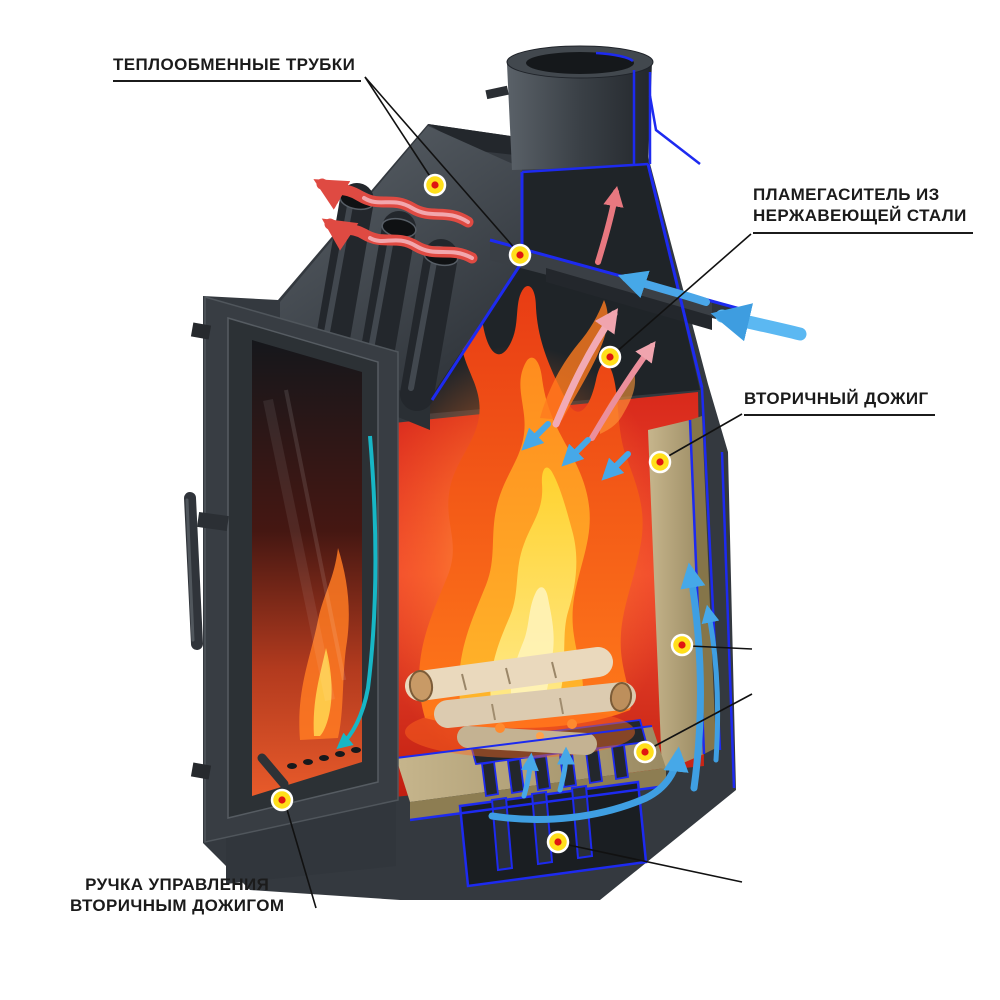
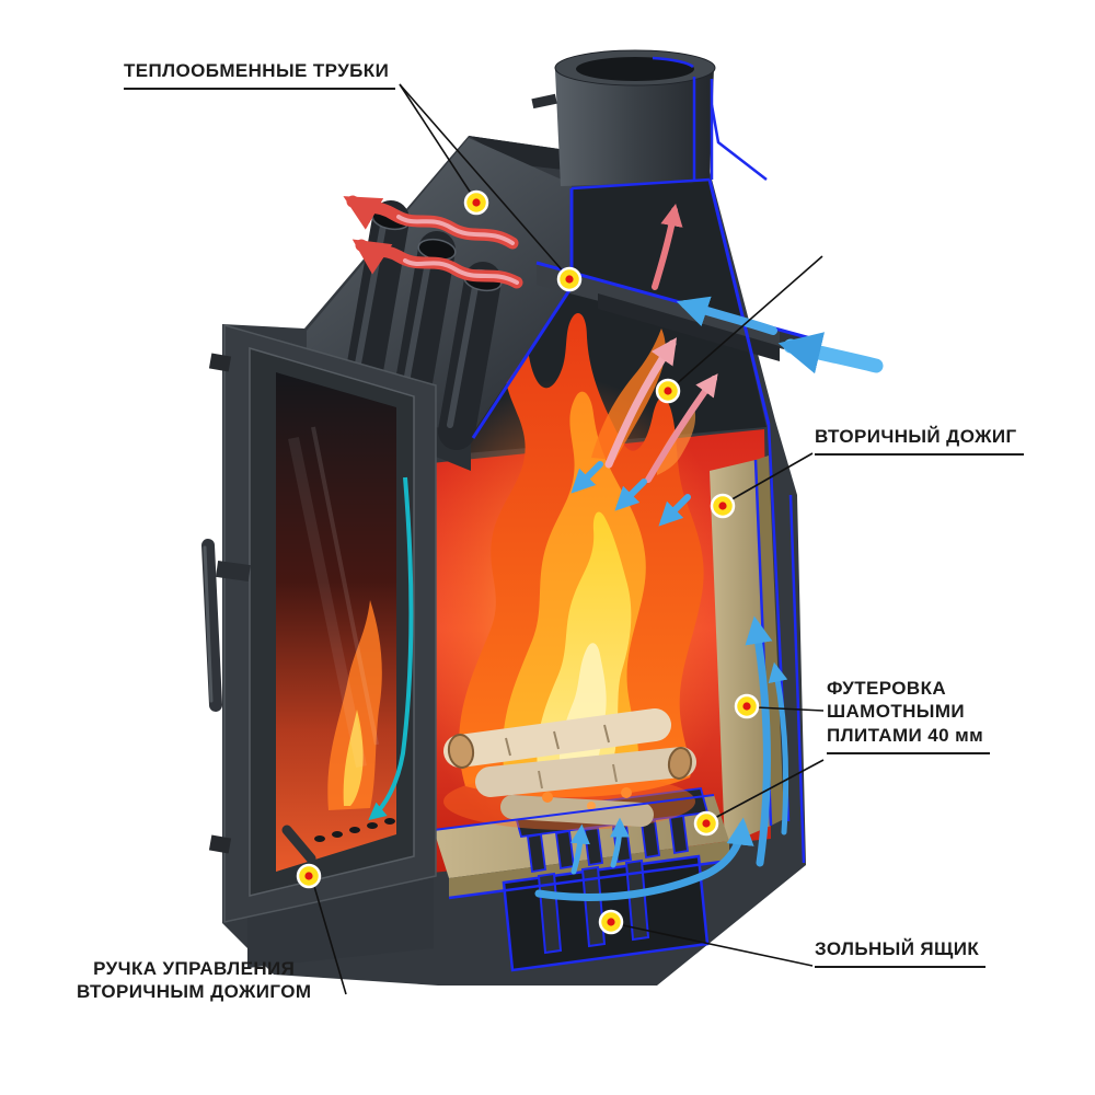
  ТЕПЛООБМЕННЫЕ ТРУБКИ
- ПЛАМЕГАСИТЕЛЬ ИЗ
- НЕРЖАВЕЮЩЕЙ СТАЛИ
  ВТОРИЧНЫЙ ДОЖИГ
+ ФУТЕРОВКА
+ ШАМОТНЫМИ
+ ПЛИТАМИ 40 мм
+ ЗОЛЬНЫЙ ЯЩИК
  РУЧКА УПРАВЛЕНИЯ
  ВТОРИЧНЫМ ДОЖИГОМ
